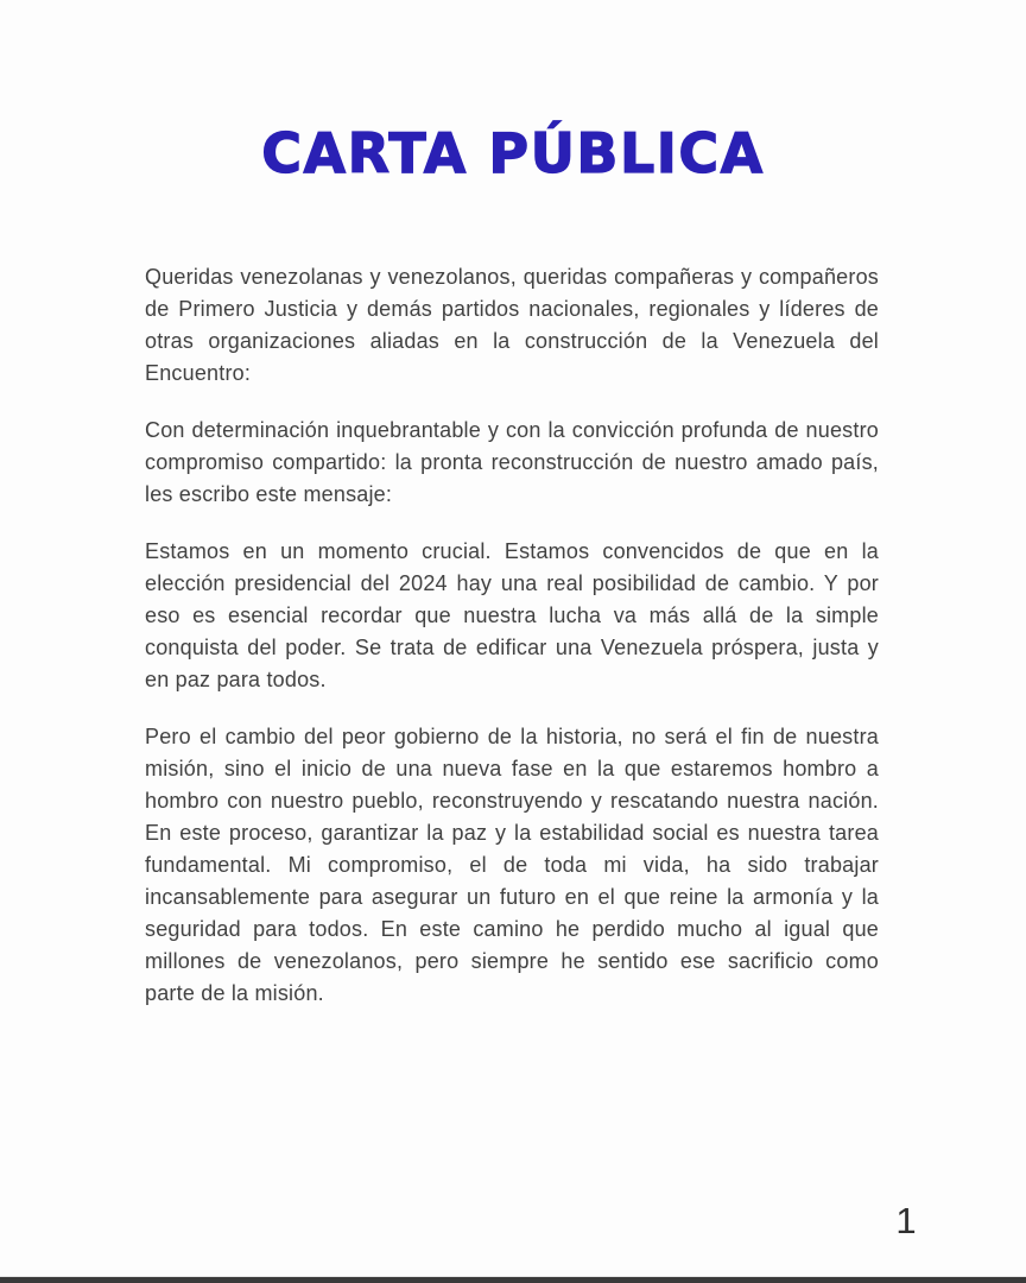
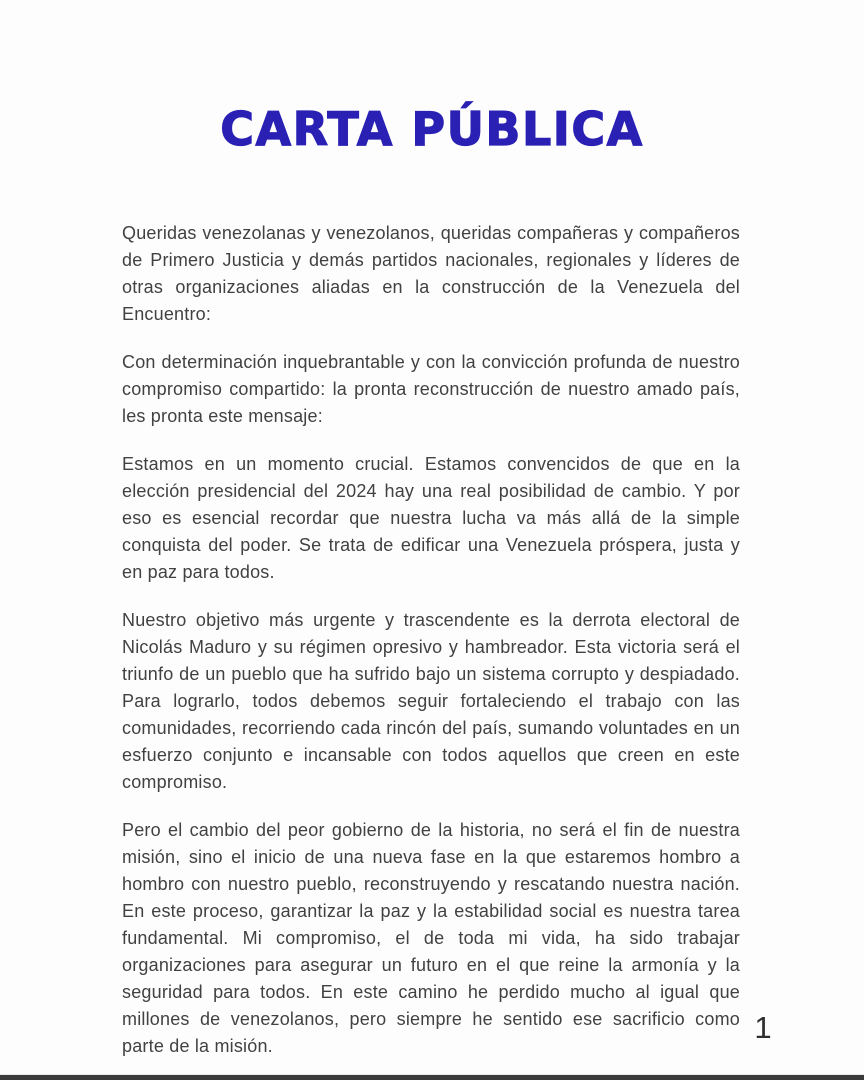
  CARTA PÚBLICA
  Queridas venezolanas y venezolanos, queridas compañeras y compañeros de Primero Justicia y demás partidos nacionales, regionales y líderes de otras organizaciones aliadas en la construcción de la Venezuela del Encuentro:
- Con determinación inquebrantable y con la convicción profunda de nuestro compromiso compartido: la pronta reconstrucción de nuestro amado país, les escribo este mensaje:
+ Con determinación inquebrantable y con la convicción profunda de nuestro compromiso compartido: la pronta reconstrucción de nuestro amado país, les pronta este mensaje:
  Estamos en un momento crucial. Estamos convencidos de que en la elección presidencial del 2024 hay una real posibilidad de cambio. Y por eso es esencial recordar que nuestra lucha va más allá de la simple conquista del poder. Se trata de edificar una Venezuela próspera, justa y en paz para todos.
+ Nuestro objetivo más urgente y trascendente es la derrota electoral de Nicolás Maduro y su régimen opresivo y hambreador. Esta victoria será el triunfo de un pueblo que ha sufrido bajo un sistema corrupto y despiadado. Para lograrlo, todos debemos seguir fortaleciendo el trabajo con las comunidades, recorriendo cada rincón del país, sumando voluntades en un esfuerzo conjunto e incansable con todos aquellos que creen en este compromiso.
- Pero el cambio del peor gobierno de la historia, no será el fin de nuestra misión, sino el inicio de una nueva fase en la que estaremos hombro a hombro con nuestro pueblo, reconstruyendo y rescatando nuestra nación. En este proceso, garantizar la paz y la estabilidad social es nuestra tarea fundamental. Mi compromiso, el de toda mi vida, ha sido trabajar incansablemente para asegurar un futuro en el que reine la armonía y la seguridad para todos. En este camino he perdido mucho al igual que millones de venezolanos, pero siempre he sentido ese sacrificio como parte de la misión.
+ Pero el cambio del peor gobierno de la historia, no será el fin de nuestra misión, sino el inicio de una nueva fase en la que estaremos hombro a hombro con nuestro pueblo, reconstruyendo y rescatando nuestra nación. En este proceso, garantizar la paz y la estabilidad social es nuestra tarea fundamental. Mi compromiso, el de toda mi vida, ha sido trabajar organizaciones para asegurar un futuro en el que reine la armonía y la seguridad para todos. En este camino he perdido mucho al igual que millones de venezolanos, pero siempre he sentido ese sacrificio como parte de la misión.
  1
